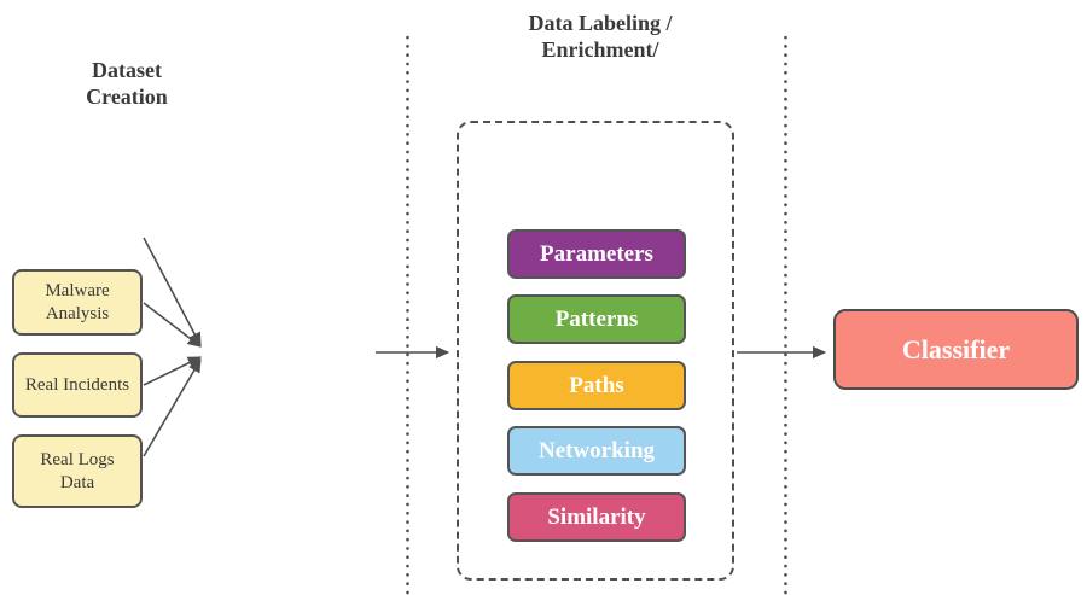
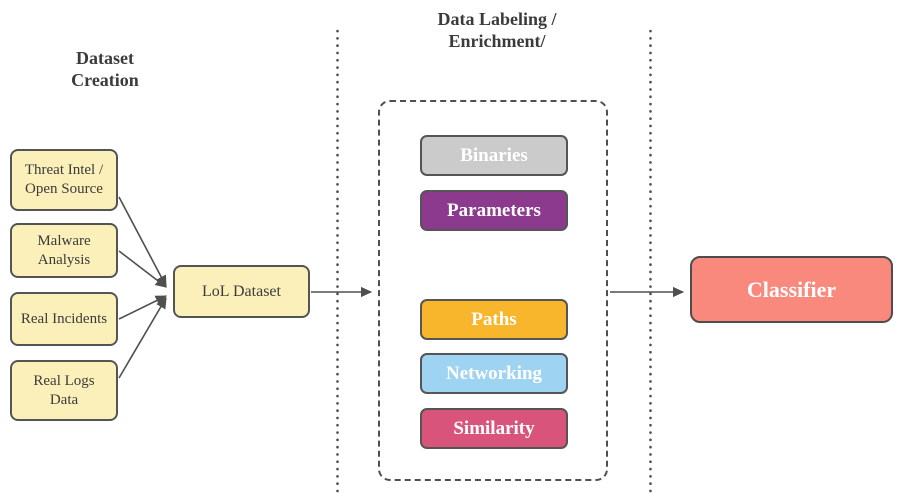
  Dataset
  Creation
  Data Labeling /
  Enrichment/
+ Threat Intel /
+ Open Source
  Malware
  Analysis
  Real Incidents
  Real Logs
  Data
+ LoL Dataset
+ Binaries
  Parameters
- Patterns
  Paths
  Networking
  Similarity
  Classifier
